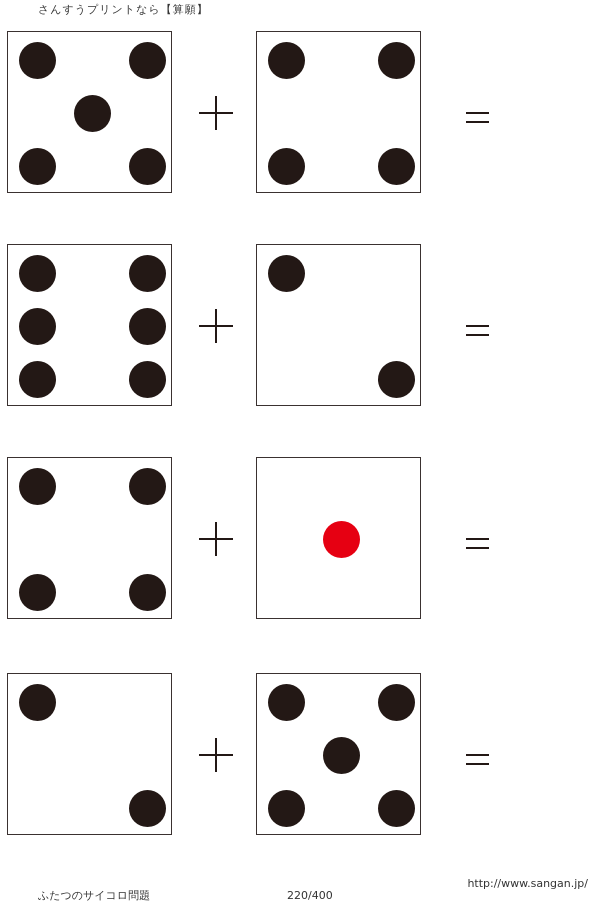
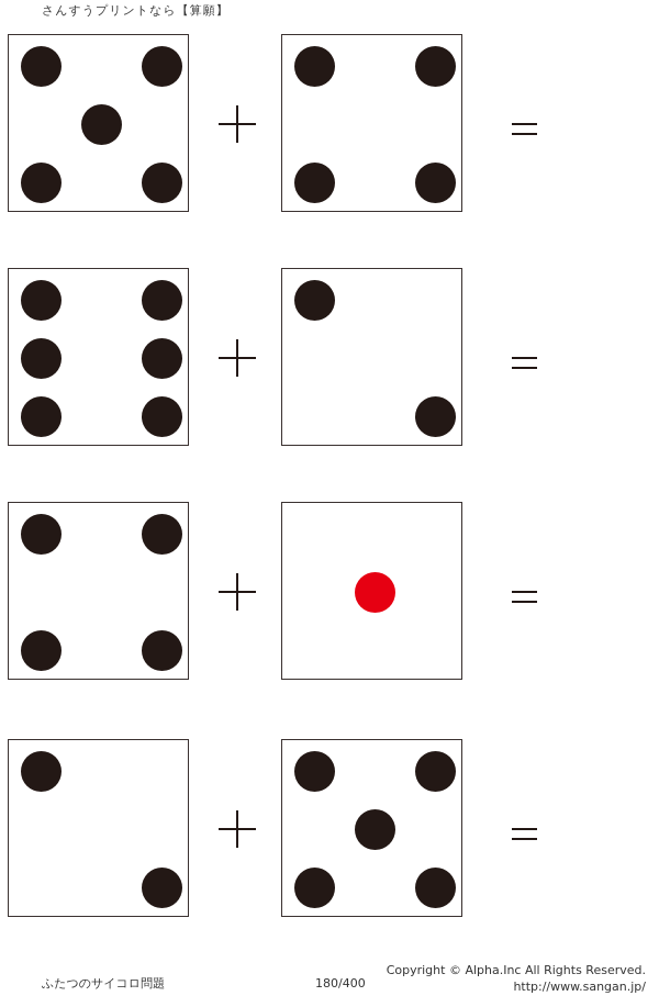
  さんすうプリントなら【算願】
  ふたつのサイコロ問題
- 220/400
+ 180/400
+ Copyright © Alpha.Inc All Rights Reserved.
  http://www.sangan.jp/
